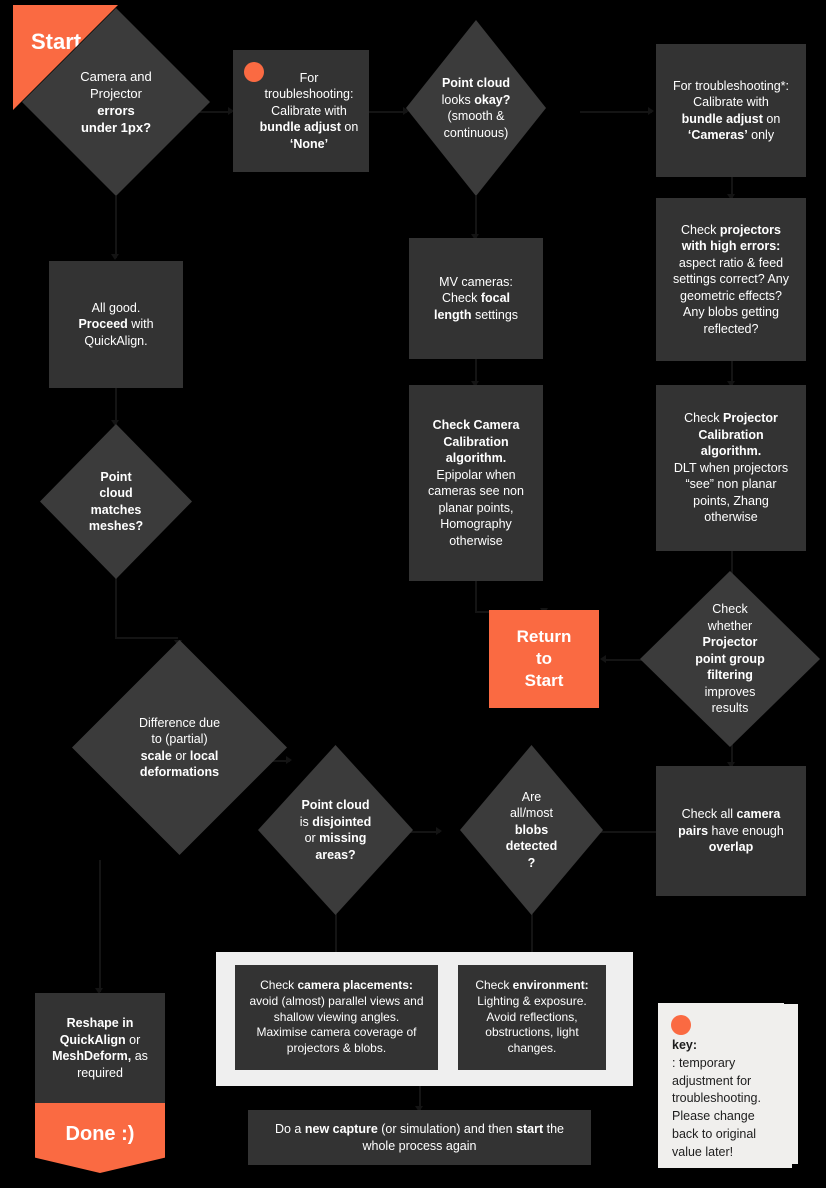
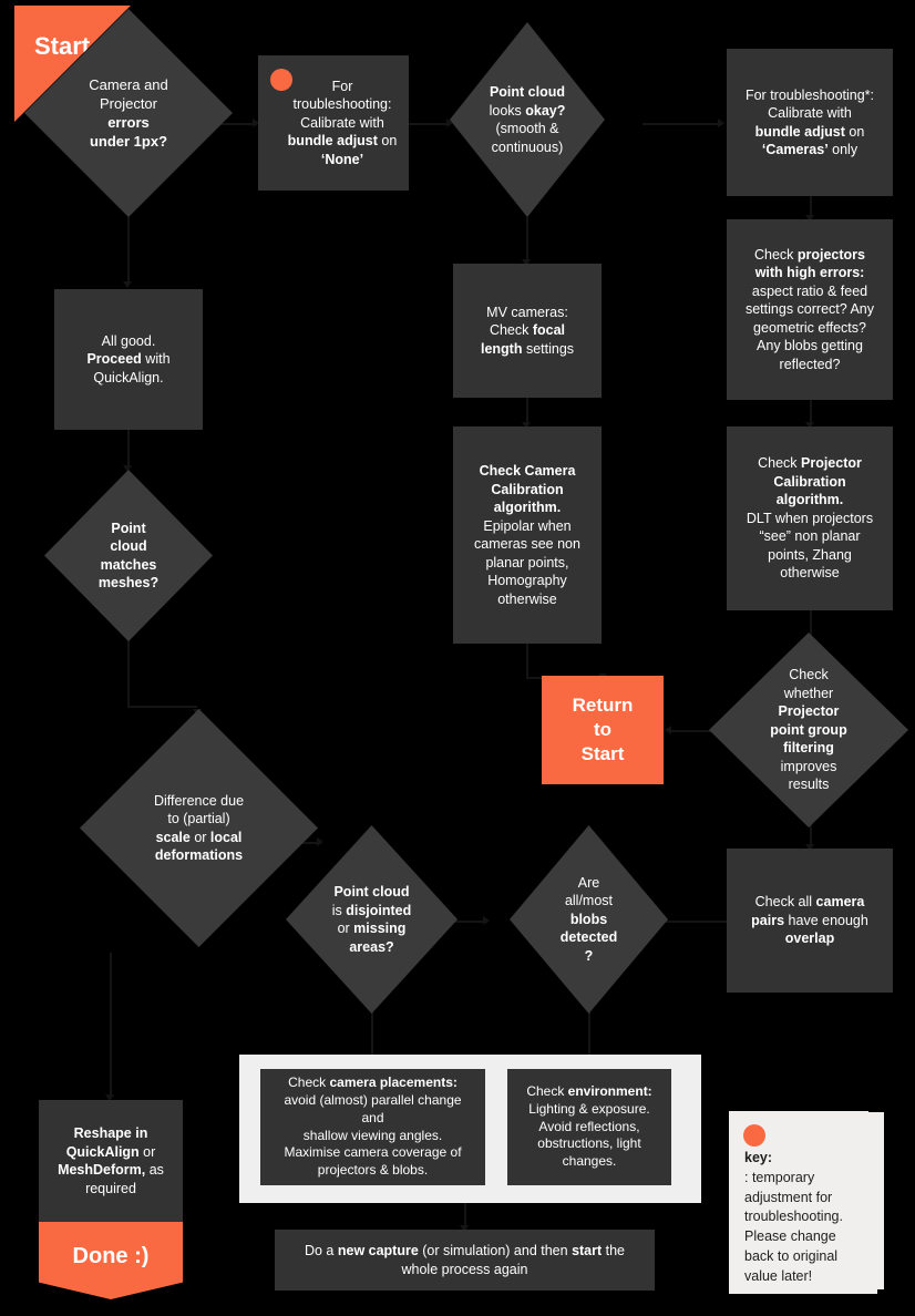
  Camera and
  Projector
  errors
  under 1px?
  Start
  For
  troubleshooting:
  Calibrate with
  bundle adjust on
  ‘None’
  Point cloud
  looks okay?
  (smooth &
  continuous)
  For troubleshooting*:
  Calibrate with
  bundle adjust on
  ‘Cameras’ only
  All good.
  Proceed with
  QuickAlign.
  MV cameras:
  Check focal
  length settings
  Check projectors
  with high errors:
  aspect ratio & feed
  settings correct? Any
  geometric effects?
  Any blobs getting
  reflected?
  Point
  cloud
  matches
  meshes?
  Check Camera
  Calibration
  algorithm.
  Epipolar when
  cameras see non
  planar points,
  Homography
  otherwise
  Check Projector
  Calibration
  algorithm.
  DLT when projectors
  “see” non planar
  points, Zhang
  otherwise
  Return
  to
  Start
  Check
  whether
  Projector
  point group
  filtering
  improves
  results
  Difference due
  to (partial)
  scale or local
  deformations
  Point cloud
  is disjointed
  or missing
  areas?
  Are
  all/most
  blobs
  detected
  ?
  Check all camera
  pairs have enough
  overlap
  Check camera placements:
- avoid (almost) parallel views and
+ avoid (almost) parallel change and
  shallow viewing angles.
  Maximise camera coverage of
  projectors & blobs.
  Check environment:
  Lighting & exposure.
  Avoid reflections,
  obstructions, light
  changes.
  Reshape in
  QuickAlign or
  MeshDeform, as
  required
  Done :)
  Do a new capture (or simulation) and then start the
  whole process again
  key:
  : temporary
  adjustment for
  troubleshooting.
  Please change
  back to original
  value later!
